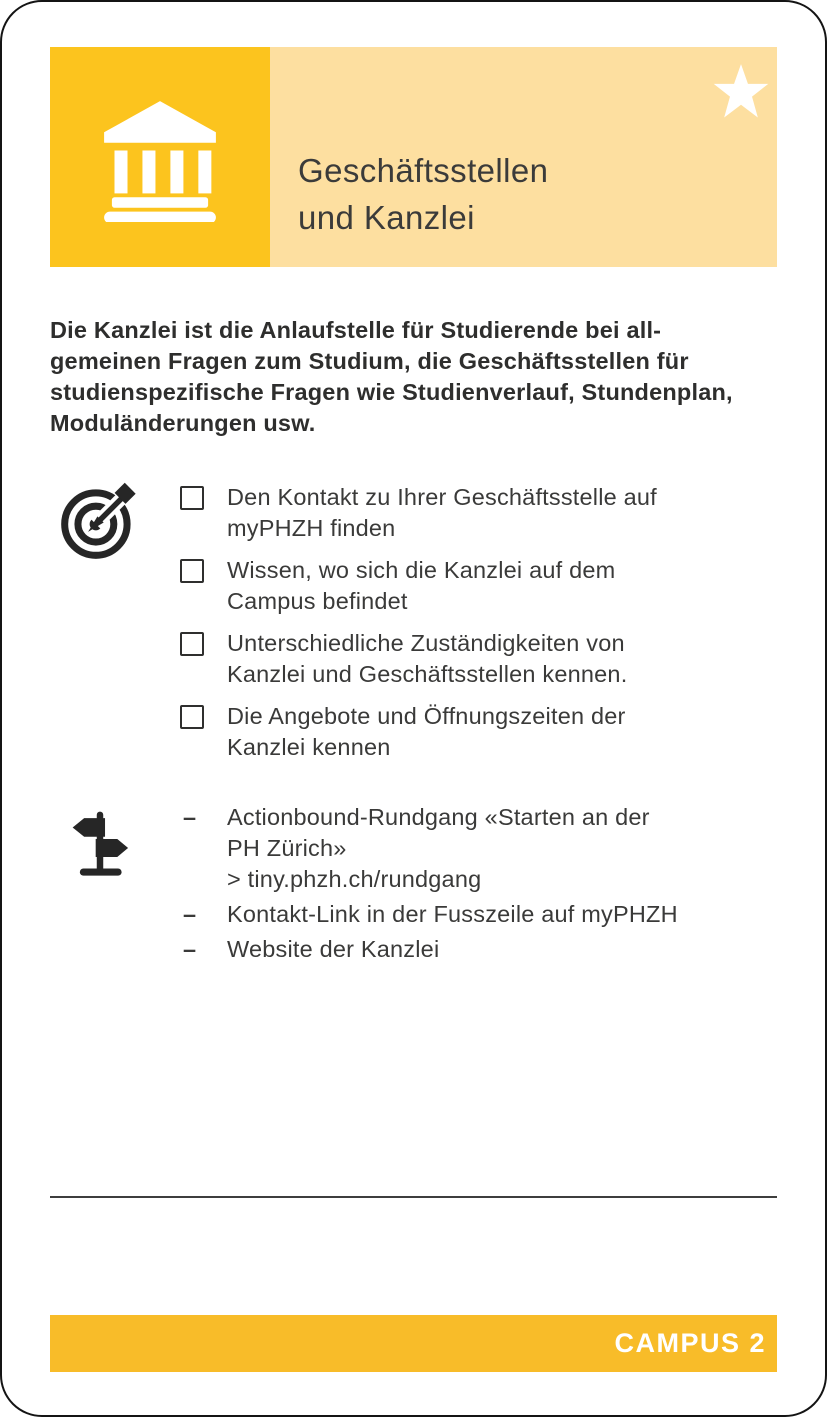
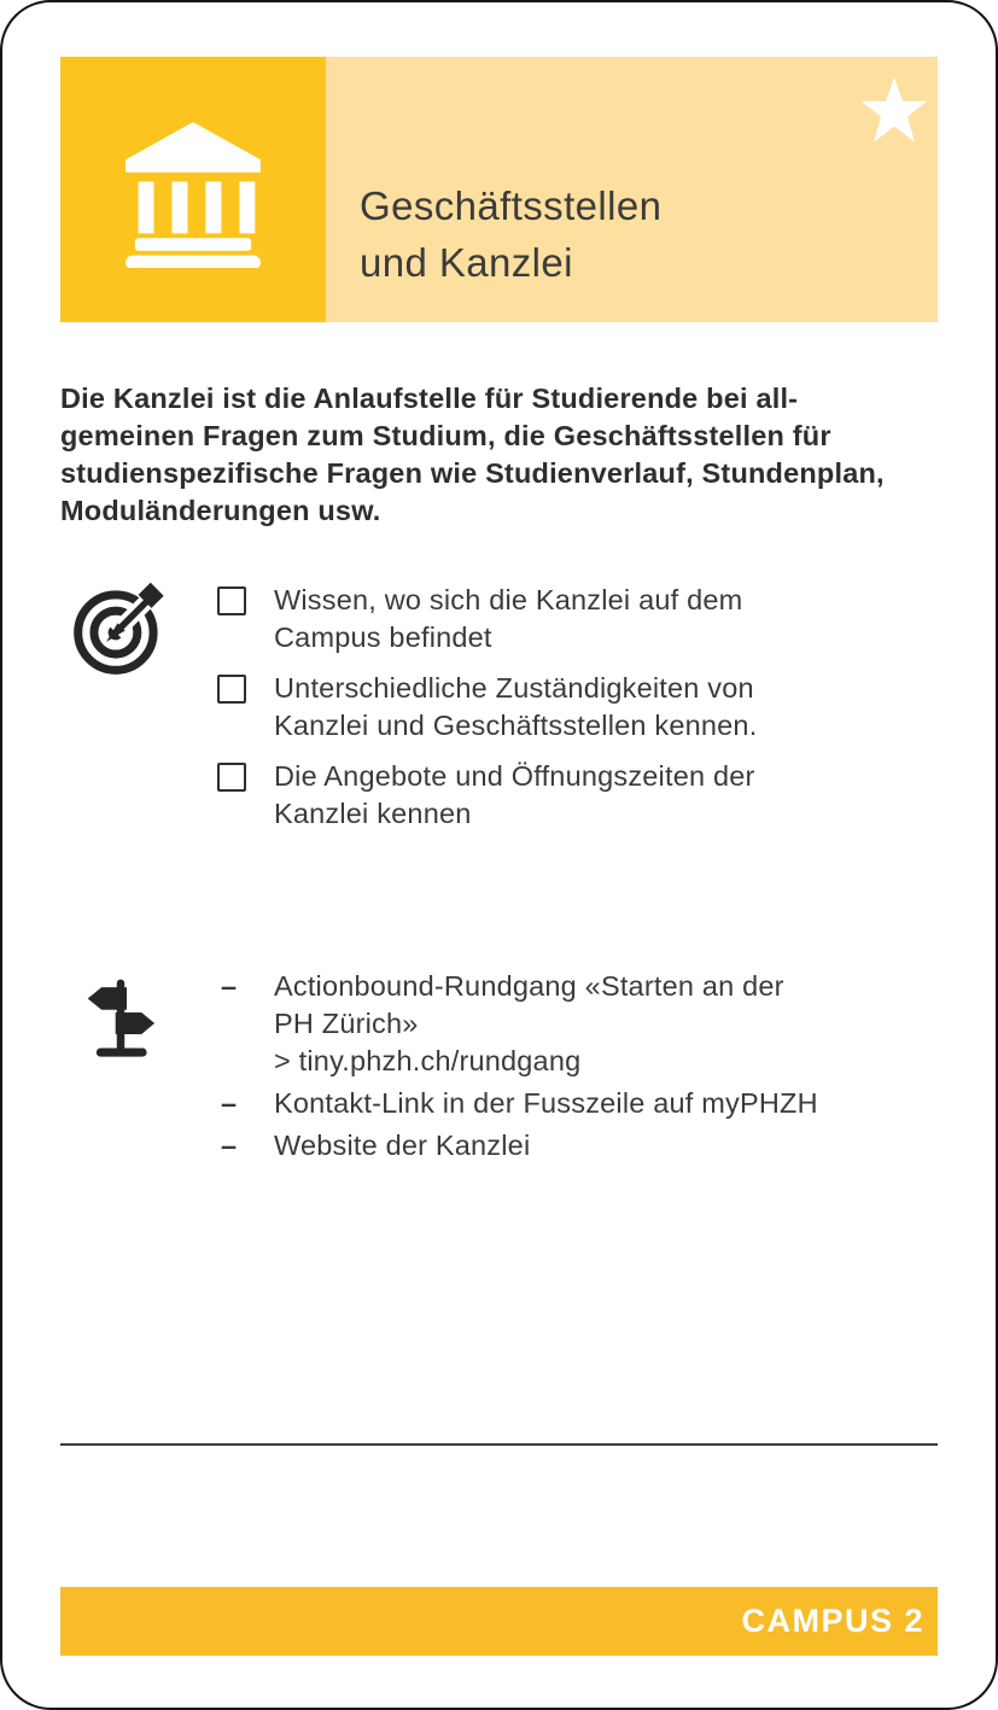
  Geschäftsstellen
  und Kanzlei
  Die Kanzlei ist die Anlaufstelle für Studierende bei all-
  gemeinen Fragen zum Studium, die Geschäftsstellen für
  studienspezifische Fragen wie Studienverlauf, Stundenplan,
  Moduländerungen usw.
- Den Kontakt zu Ihrer Geschäftsstelle auf
- myPHZH finden
  Wissen, wo sich die Kanzlei auf dem
  Campus befindet
  Unterschiedliche Zuständigkeiten von
  Kanzlei und Geschäftsstellen kennen.
  Die Angebote und Öffnungszeiten der
  Kanzlei kennen
  –
  Actionbound-Rundgang «Starten an der
  PH Zürich»
  > tiny.phzh.ch/rundgang
  –
  Kontakt-Link in der Fusszeile auf myPHZH
  –
  Website der Kanzlei
  CAMPUS 2
